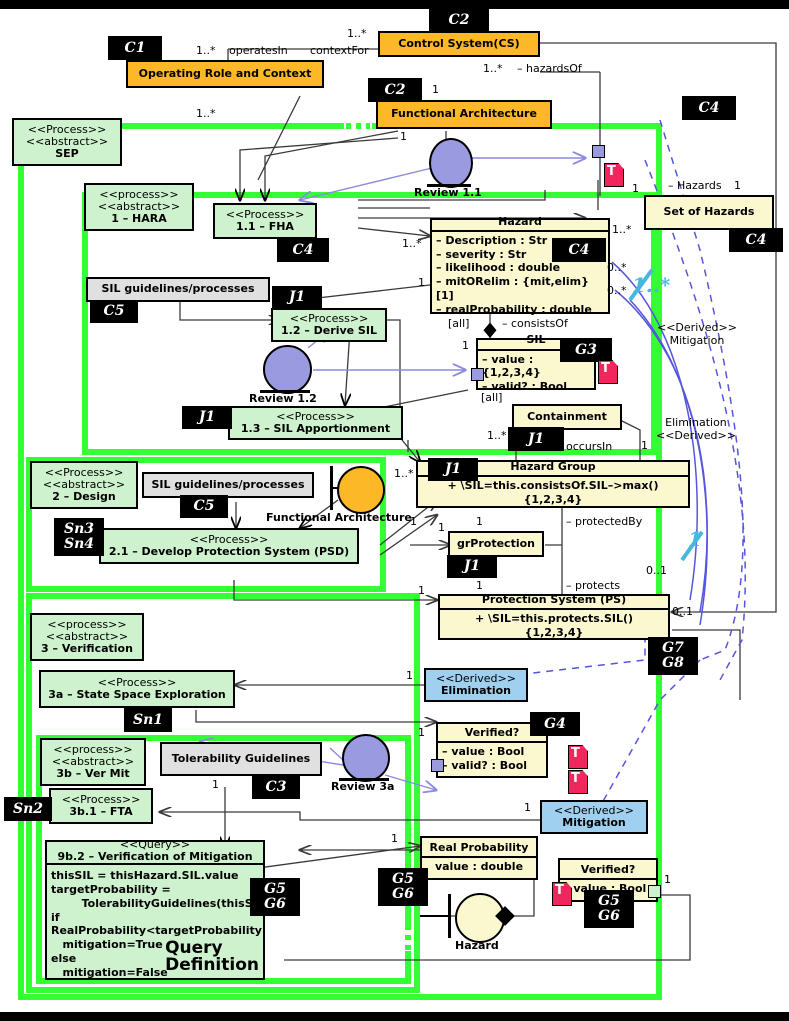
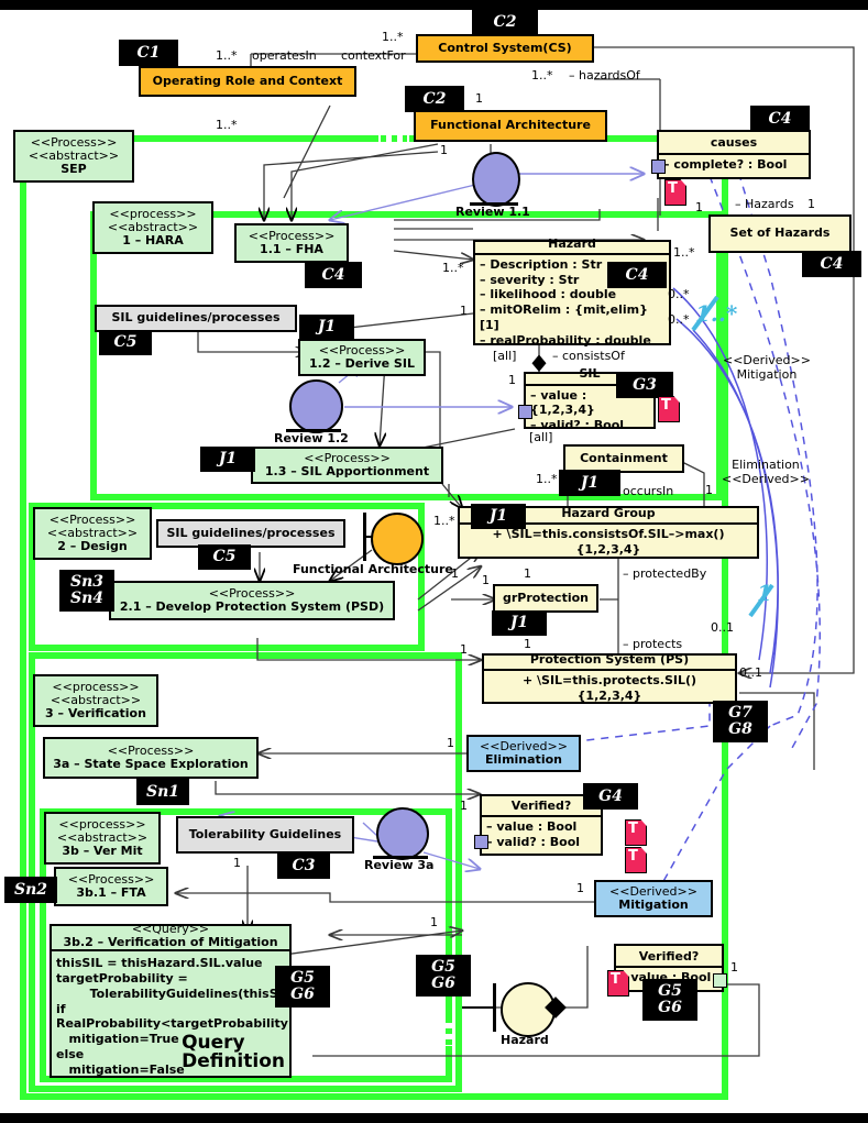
  Control System(CS)
  C2
  Operating Role and Context
  C1
  Functional Architecture
  C2
+ causes
+ – complete? : Bool
  C4
  T
  Set of Hazards
  C4
  Hazard
  – Description : Str
  – severity : Str
  – likelihood : double
  – mitORelim : {mit,elim} [1]
  – realProbability : double
  C4
  SIL
  – value : {1,2,3,4}
  – valid? : Bool
  G3
  T
  Containment
  J1
  Hazard Group
  + \SIL=this.consistsOf.SIL–>max() {1,2,3,4}
  J1
  grProtection
  J1
  Protection System (PS)
  + \SIL=this.protects.SIL() {1,2,3,4}
  G7
  G8
  <<Derived>>
  Elimination
  <<Derived>>
  Mitigation
  Verified?
  – value : Bool
  – valid? : Bool
  G4
  T
  T
- Real Probability
- value : double
  G5
  G6
  Verified?
  value : Bool
  G5
  G6
  T
  <<Process>>
  <<abstract>>
  SEP
  <<process>>
  <<abstract>>
  1 – HARA
  <<Process>>
  1.1 – FHA
  C4
  SIL guidelines/processes
  C5
  <<Process>>
  1.2 – Derive SIL
  J1
  <<Process>>
  1.3 – SIL Apportionment
  J1
  <<Process>>
  <<abstract>>
  2 – Design
  SIL guidelines/processes
  C5
  <<Process>>
  2.1 – Develop Protection System (PSD)
  Sn3
  Sn4
  <<process>>
  <<abstract>>
  3 – Verification
  <<Process>>
  3a – State Space Exploration
  Sn1
  <<process>>
  <<abstract>>
  3b – Ver Mit
  Tolerability Guidelines
  C3
  <<Process>>
  3b.1 – FTA
  Sn2
  <<Query>>
- 9b.2 – Verification of Mitigation
+ 3b.2 – Verification of Mitigation
  thisSIL = thisHazard.SIL.value
  targetProbability =
  TolerabilityGuidelines(thisS
  if RealProbability<targetProbability
  mitigation=True
  else
  mitigation=False
  Query
  Definition
  G5
  G6
  Review 1.1
  Review 1.2
  Review 3a
  Functional Architecture
  Hazard
  1..*
  operatesIn
  contextFor
  1..*
  1..*
  – hazardsOf
  1
  1..*
  1
  – Hazards
  1
  1
  1..*
  1..*
  1
  0..*
  0..*
  [all]
  – consistsOf
  1
  [all]
  1..*
  – occursIn
  1
  1..*
  1
  1
  – protectedBy
  1
  1
  – protects
  0..1
  0..1
  1
  1
  1
  1
  1
  1
  1
  <<Derived>>
  Mitigation
  Elimination
  <<Derived>>
  1..*
  1
